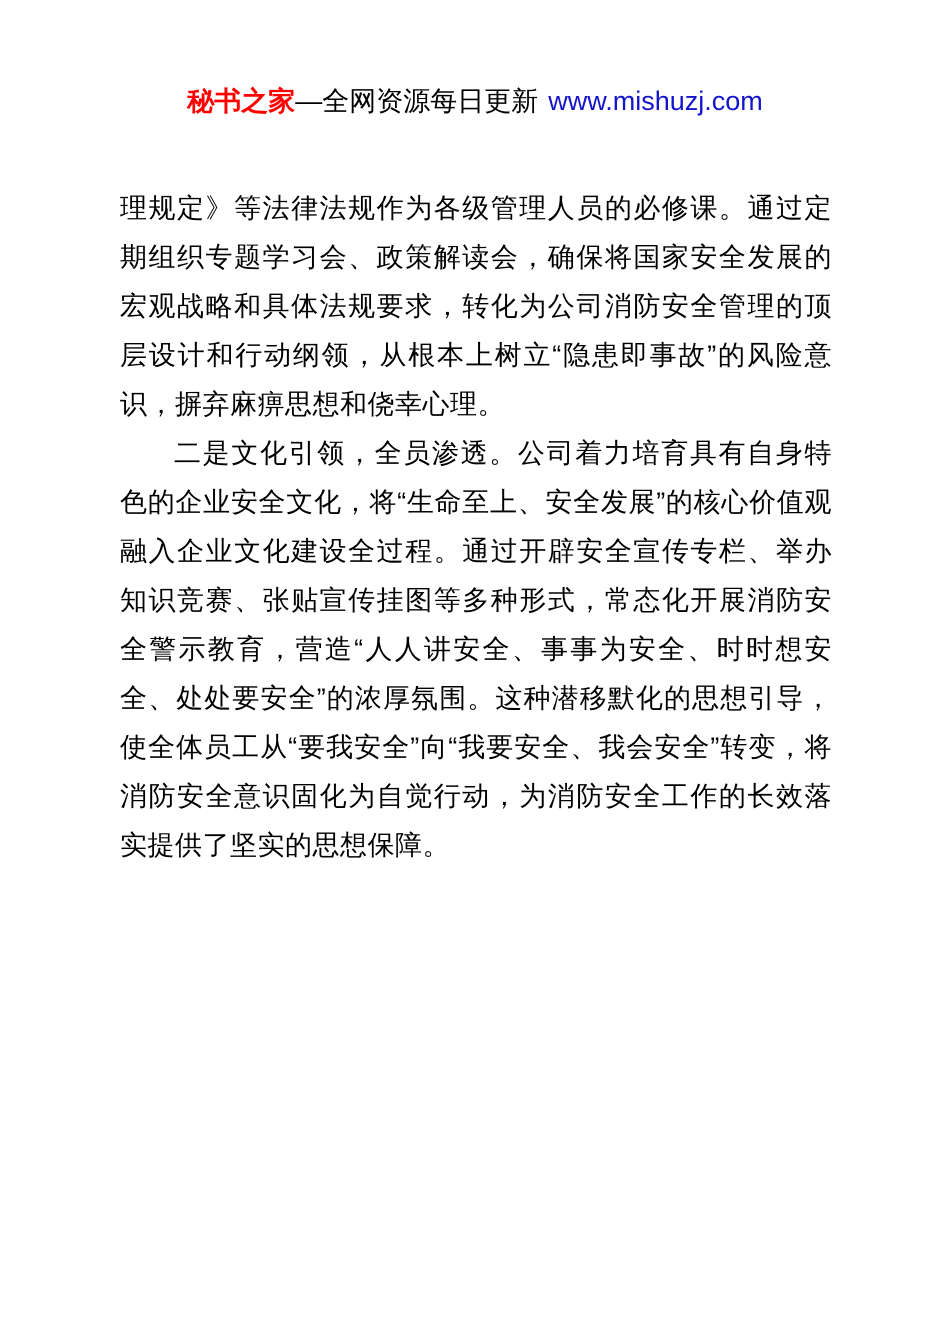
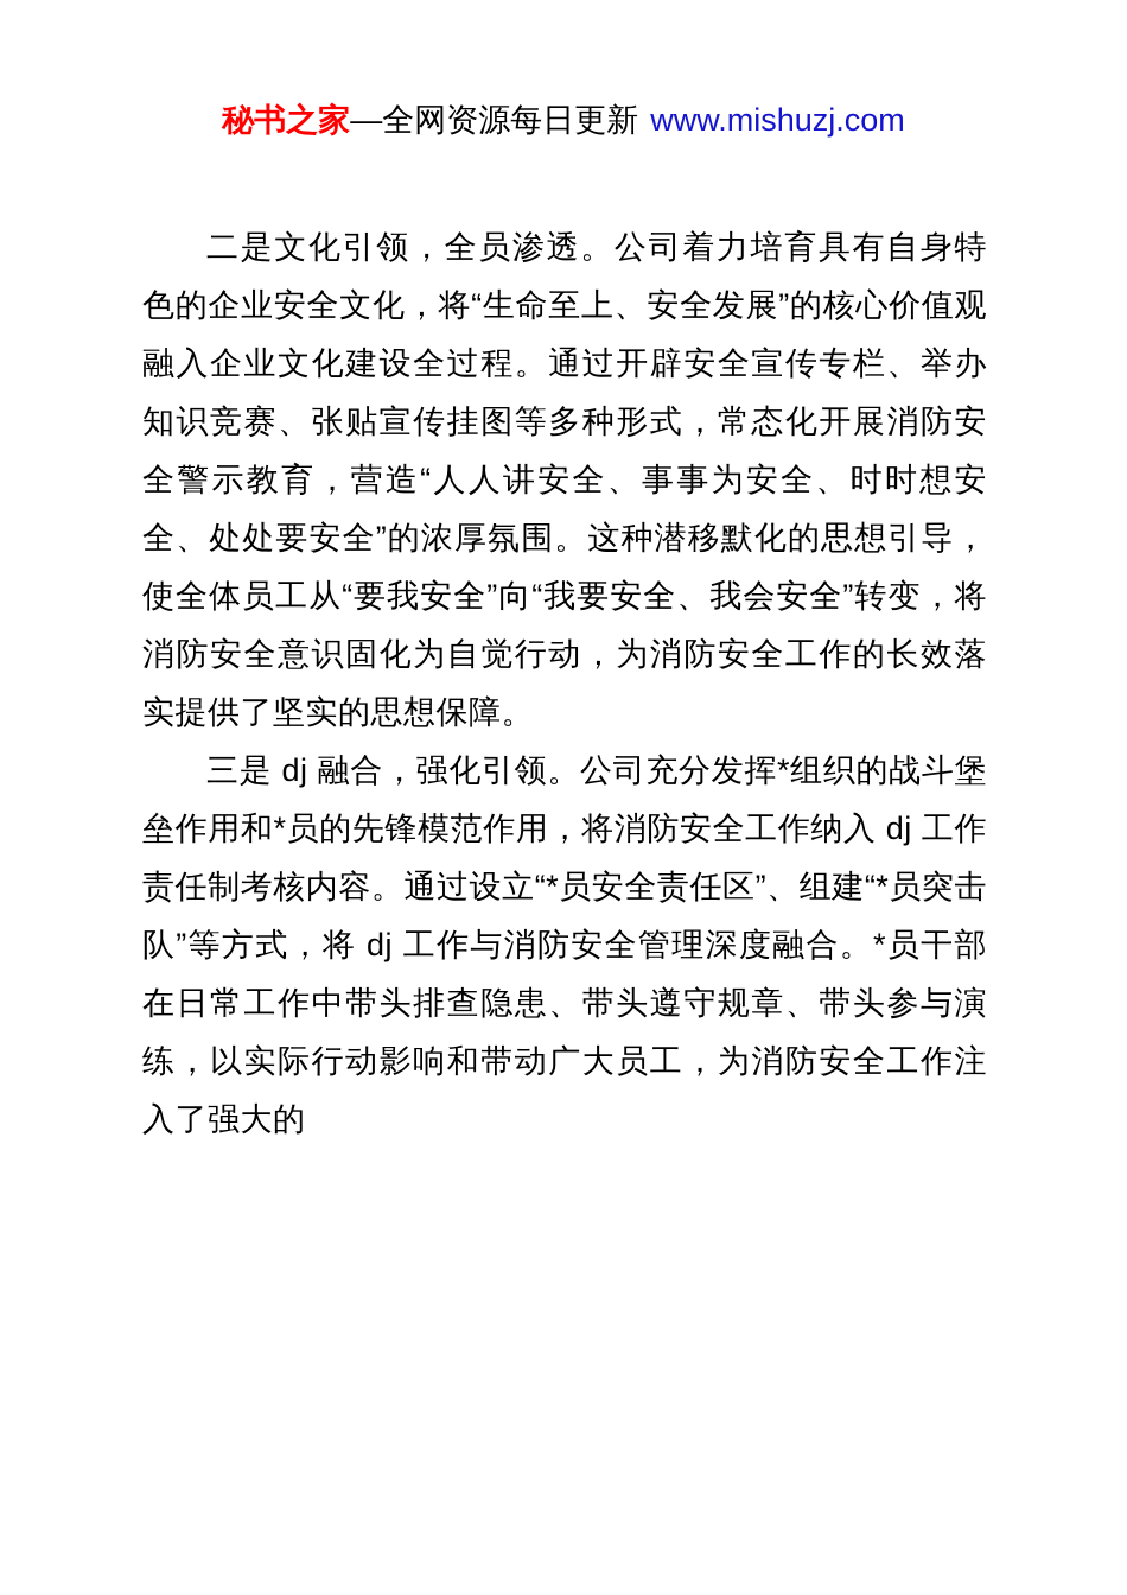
  秘书之家—全网资源每日更新 www.mishuzj.com
- 理规定》等法律法规作为各级管理人员的必修课。通过定期组织专题学习会、政策解读会，确保将国家安全发展的宏观战略和具体法规要求，转化为公司消防安全管理的顶层设计和行动纲领，从根本上树立“隐患即事故”的风险意识，摒弃麻痹思想和侥幸心理。
  二是文化引领，全员渗透。公司着力培育具有自身特色的企业安全文化，将“生命至上、安全发展”的核心价值观融入企业文化建设全过程。通过开辟安全宣传专栏、举办知识竞赛、张贴宣传挂图等多种形式，常态化开展消防安全警示教育，营造“人人讲安全、事事为安全、时时想安全、处处要安全”的浓厚氛围。这种潜移默化的思想引导，使全体员工从“要我安全”向“我要安全、我会安全”转变，将消防安全意识固化为自觉行动，为消防安全工作的长效落实提供了坚实的思想保障。
+ 三是 dj 融合，强化引领。公司充分发挥*组织的战斗堡垒作用和*员的先锋模范作用，将消防安全工作纳入 dj 工作责任制考核内容。通过设立“*员安全责任区”、组建“*员突击队”等方式，将 dj 工作与消防安全管理深度融合。*员干部在日常工作中带头排查隐患、带头遵守规章、带头参与演练，以实际行动影响和带动广大员工，为消防安全工作注入了强大的
